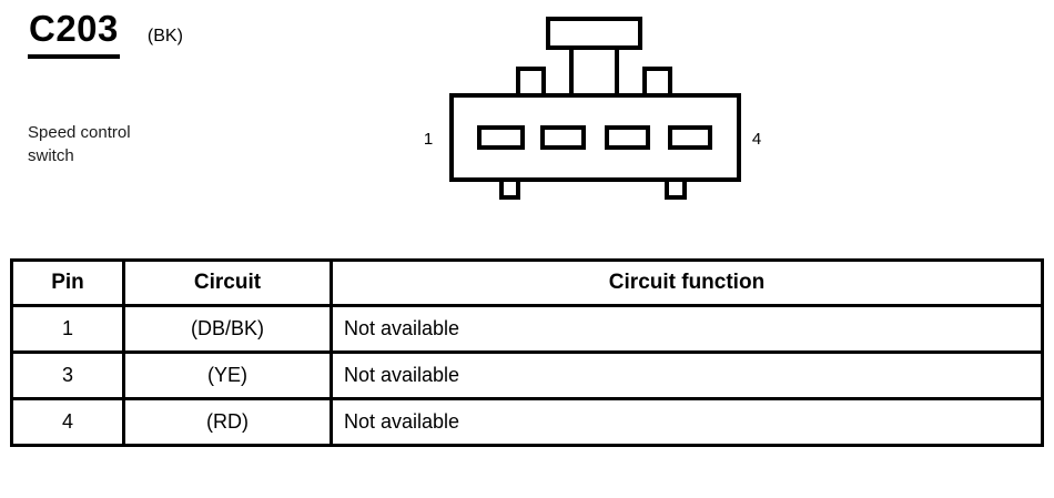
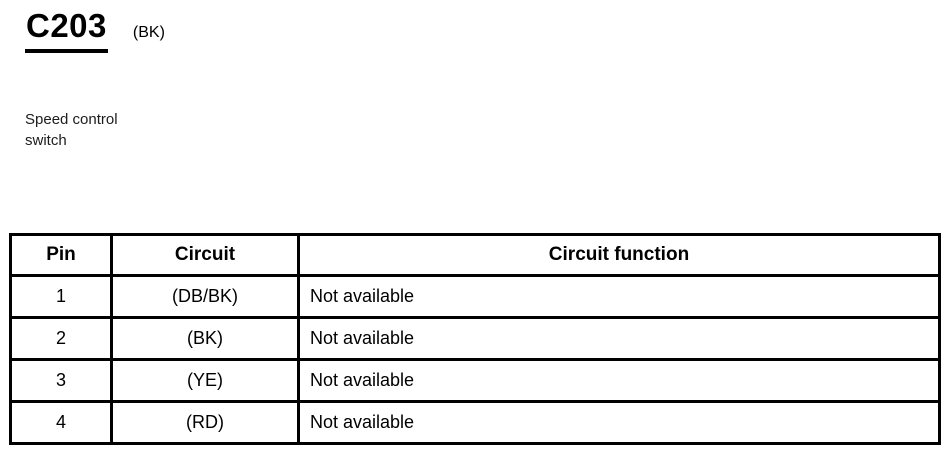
  C203 (BK)
  Speed control switch
- 1
- 4
  Pin	Circuit	Circuit function
  1	(DB/BK)	Not available
+ 2	(BK)	Not available
  3	(YE)	Not available
  4	(RD)	Not available
